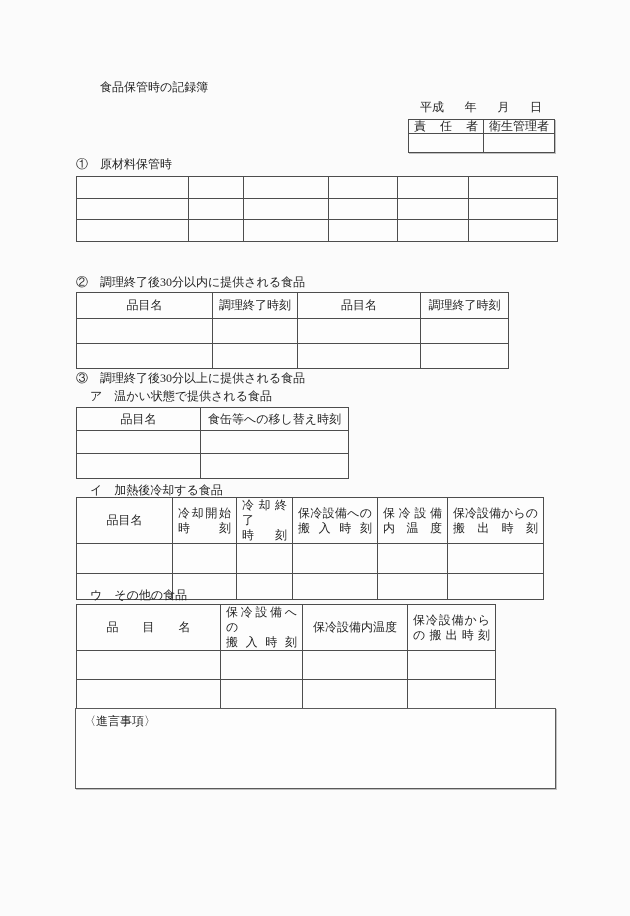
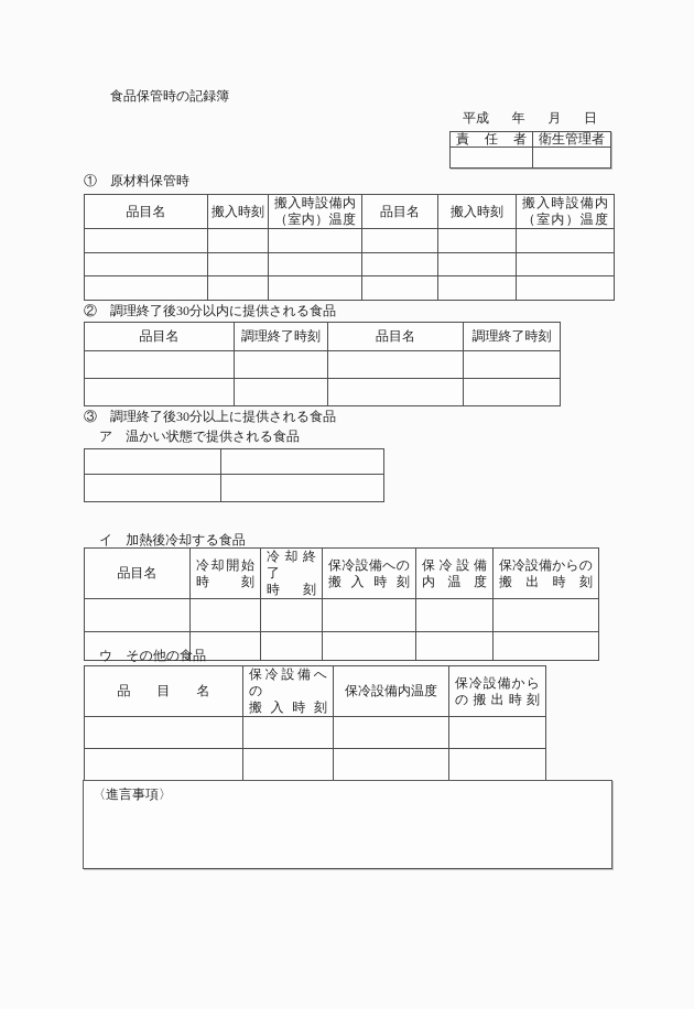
  食品保管時の記録簿
  平成
  年
  月
  日
  責 任 者	衛生管理者
  ① 原材料保管時
+ 品目名	搬入時刻	搬入時設備内 （室内）温度	品目名	搬入時刻	搬入時設備内 （室内）温度
  ② 調理終了後30分以内に提供される食品
  品目名	調理終了時刻	品目名	調理終了時刻
  ③ 調理終了後30分以上に提供される食品
  ア 温かい状態で提供される食品
- 品目名	食缶等への移し替え時刻
  イ 加熱後冷却する食品
  品目名	冷却開始 時 刻	冷却終了 時 刻	保冷設備への 搬 入 時 刻	保 冷 設 備 内 温 度	保冷設備からの 搬 出 時 刻
  ウ その他の食品
  品 目 名	保冷設備への 搬 入 時 刻	保冷設備内温度	保冷設備から の 搬 出 時 刻
  〈進言事項〉
